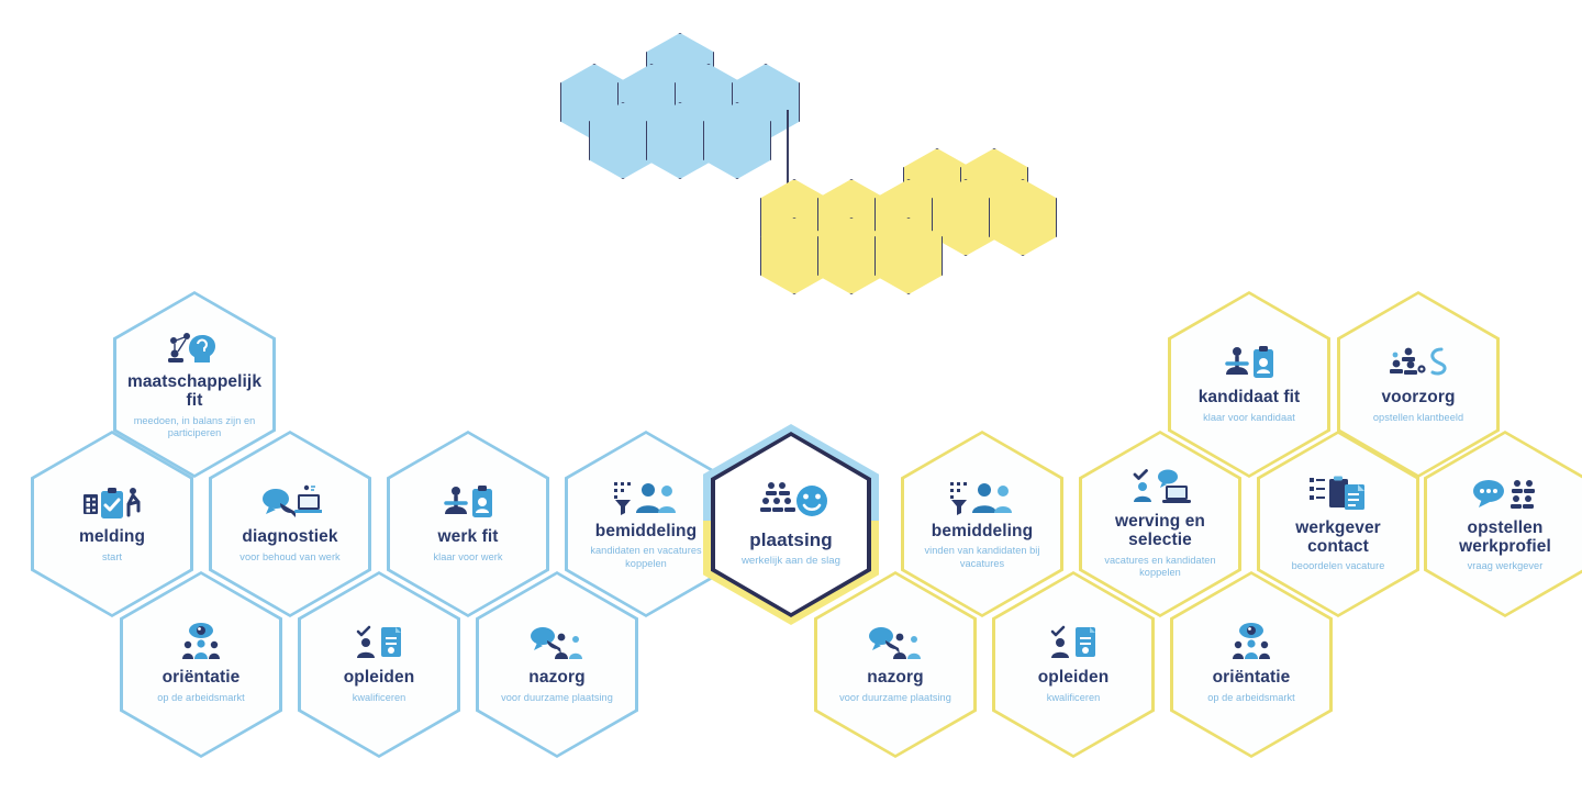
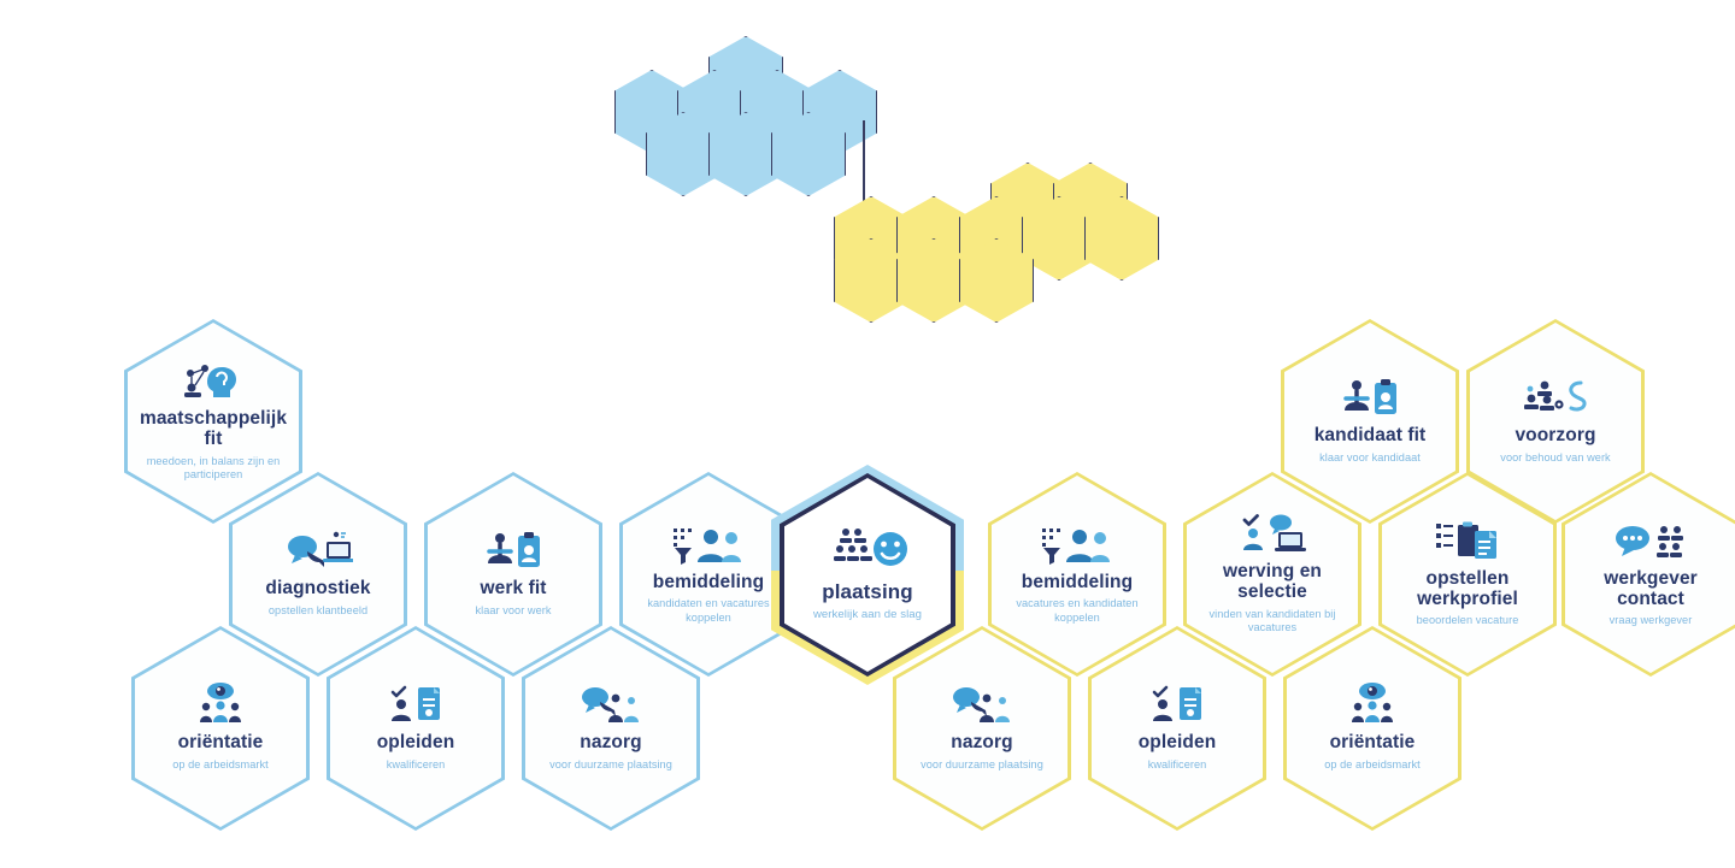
  maatschappelijk fit
  meedoen, in balans zijn en participeren
- melding
- start
  diagnostiek
- voor behoud van werk
+ opstellen klantbeeld
  werk fit
  klaar voor werk
  bemiddeling
  kandidaten en vacatures koppelen
  oriëntatie
  op de arbeidsmarkt
  opleiden
  kwalificeren
  nazorg
  voor duurzame plaatsing
  plaatsing
  werkelijk aan de slag
  bemiddeling
- vinden van kandidaten bij vacatures
+ vacatures en kandidaten koppelen
  werving en selectie
- vacatures en kandidaten koppelen
+ vinden van kandidaten bij vacatures
- werkgever contact
+ opstellen werkprofiel
  beoordelen vacature
- opstellen werkprofiel
+ werkgever contact
  vraag werkgever
  kandidaat fit
  klaar voor kandidaat
  voorzorg
- opstellen klantbeeld
+ voor behoud van werk
  nazorg
  voor duurzame plaatsing
  opleiden
  kwalificeren
  oriëntatie
  op de arbeidsmarkt
